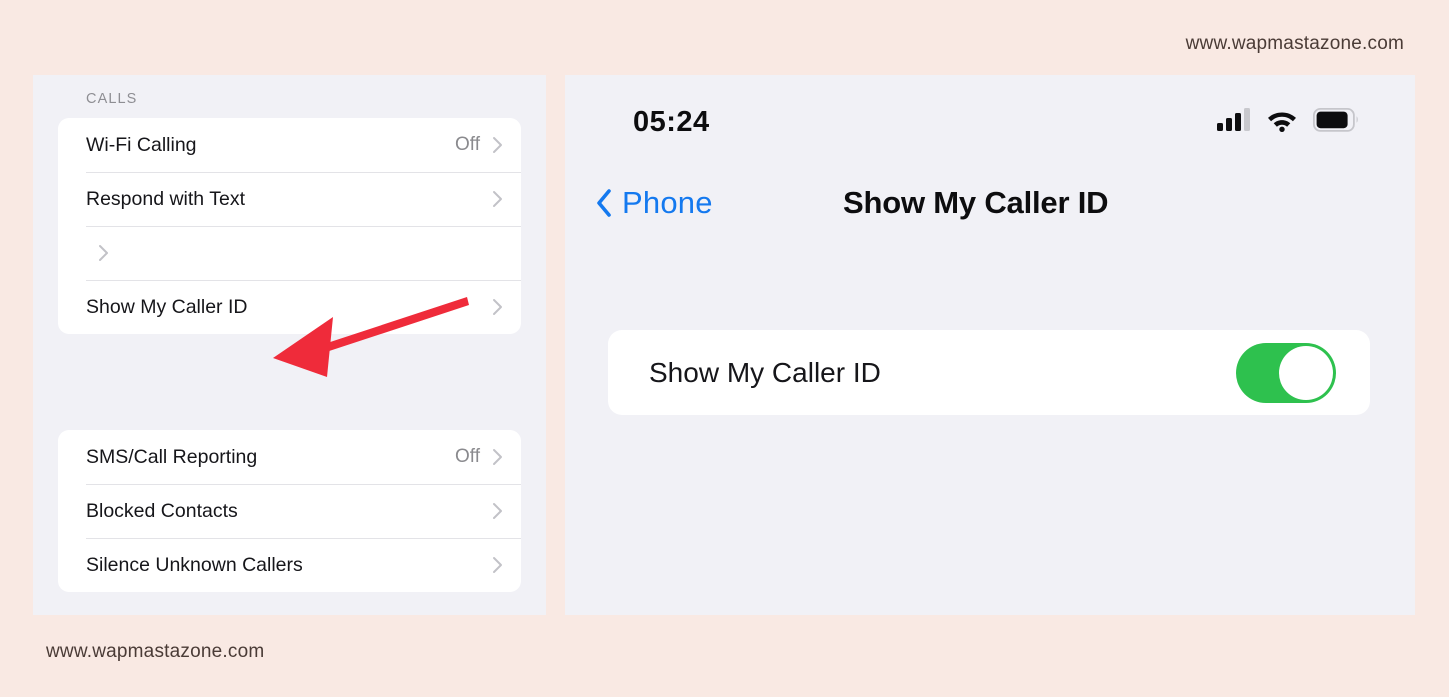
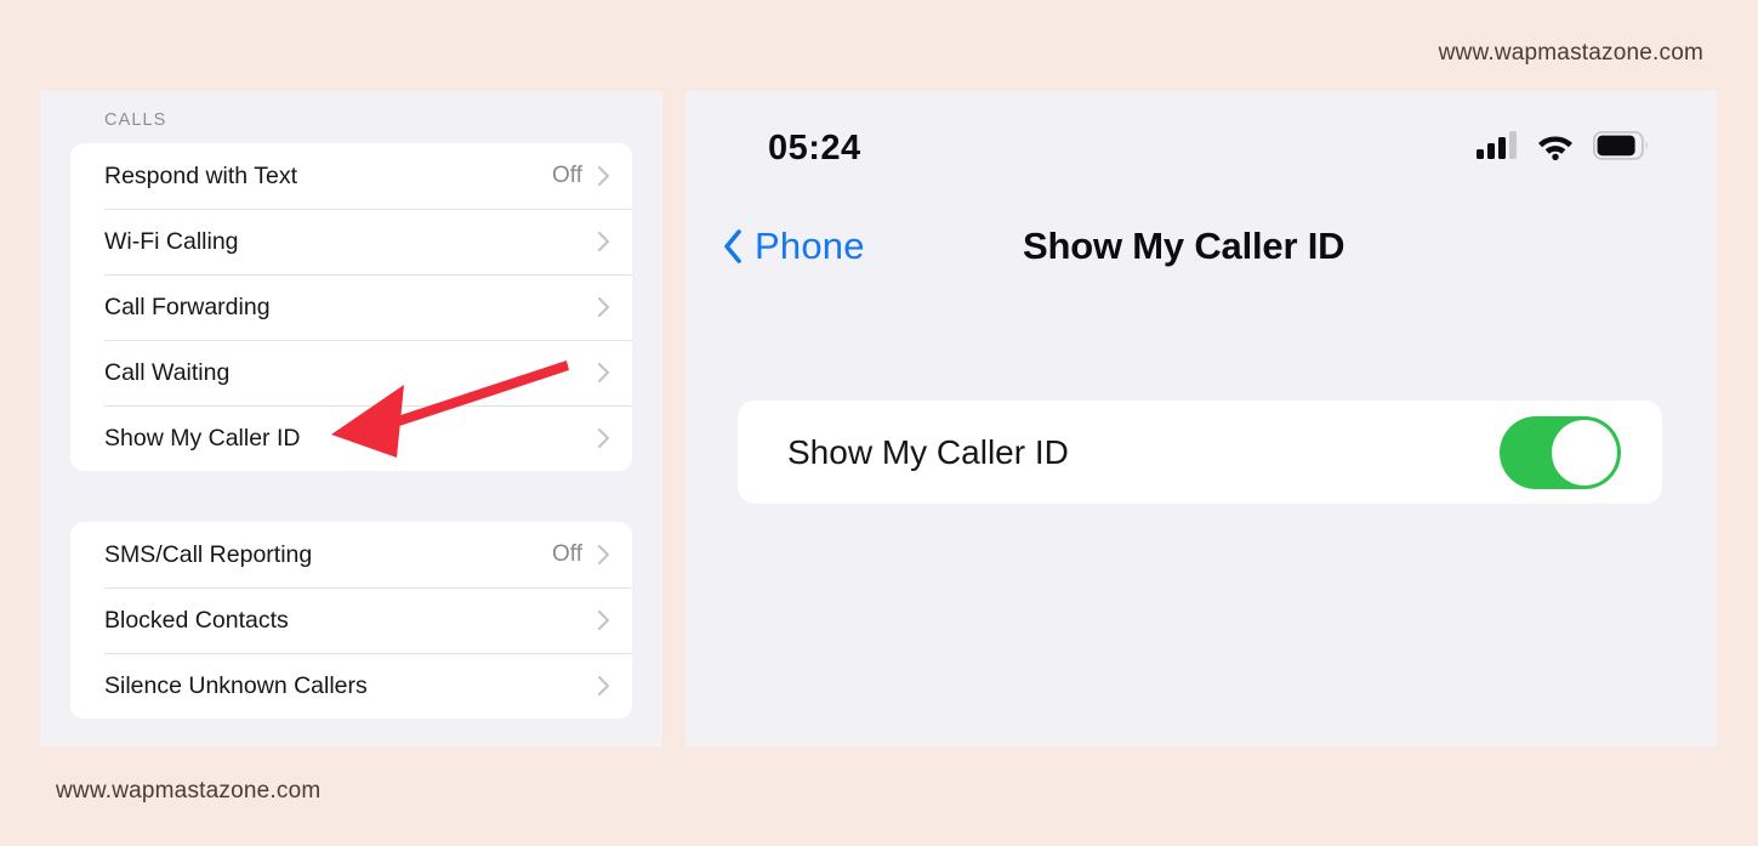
  www.wapmastazone.com
  www.wapmastazone.com
  CALLS
- Wi-Fi Calling
+ Respond with Text
  Off
- Respond with Text
+ Wi-Fi Calling
+ Call Forwarding
+ Call Waiting
  Show My Caller ID
  SMS/Call Reporting
  Off
  Blocked Contacts
  Silence Unknown Callers
  05:24
  Phone
  Show My Caller ID
  Show My Caller ID
